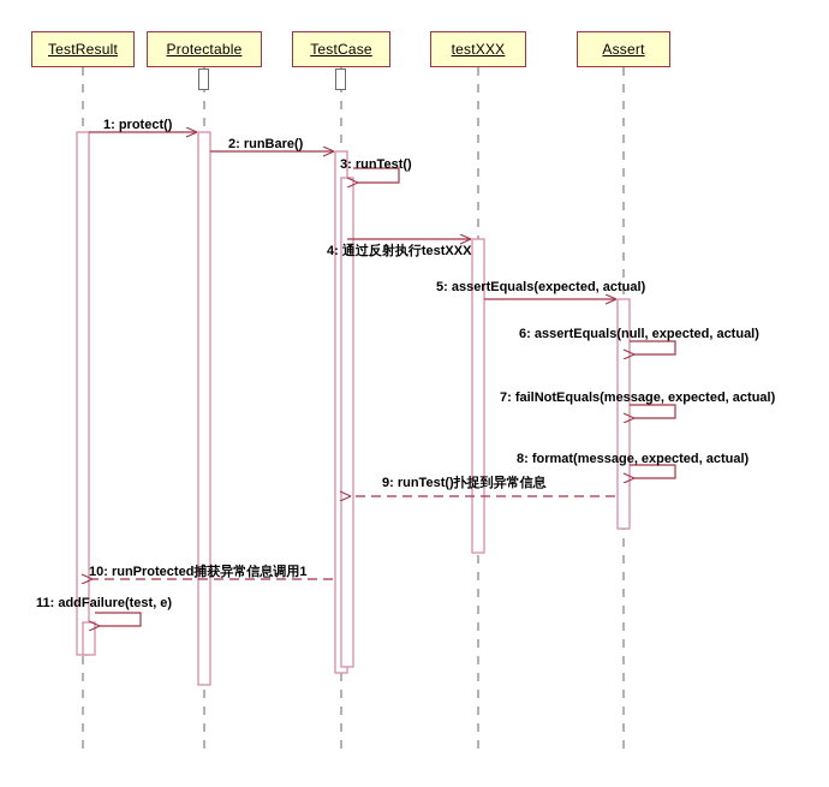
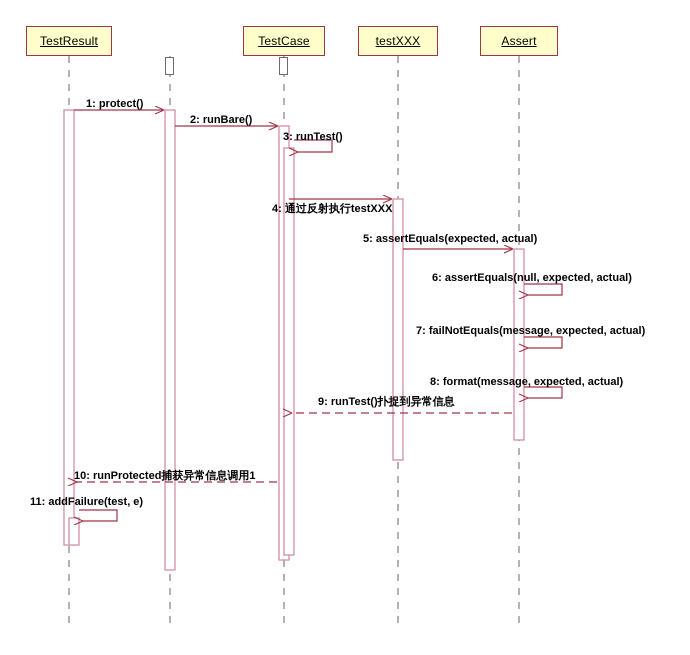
  TestResult
- Protectable
  TestCase
  testXXX
  Assert
  1: protect()
  2: runBare()
  3: runTest()
  4: 通过反射执行testXXX
  5: assertEquals(expected, actual)
  6: assertEquals(null, expected, actual)
  7: failNotEquals(message, expected, actual)
  8: format(message, expected, actual)
  9: runTest()扑捉到异常信息
  10: runProtected捕获异常信息调用1
  11: addFailure(test, e)
